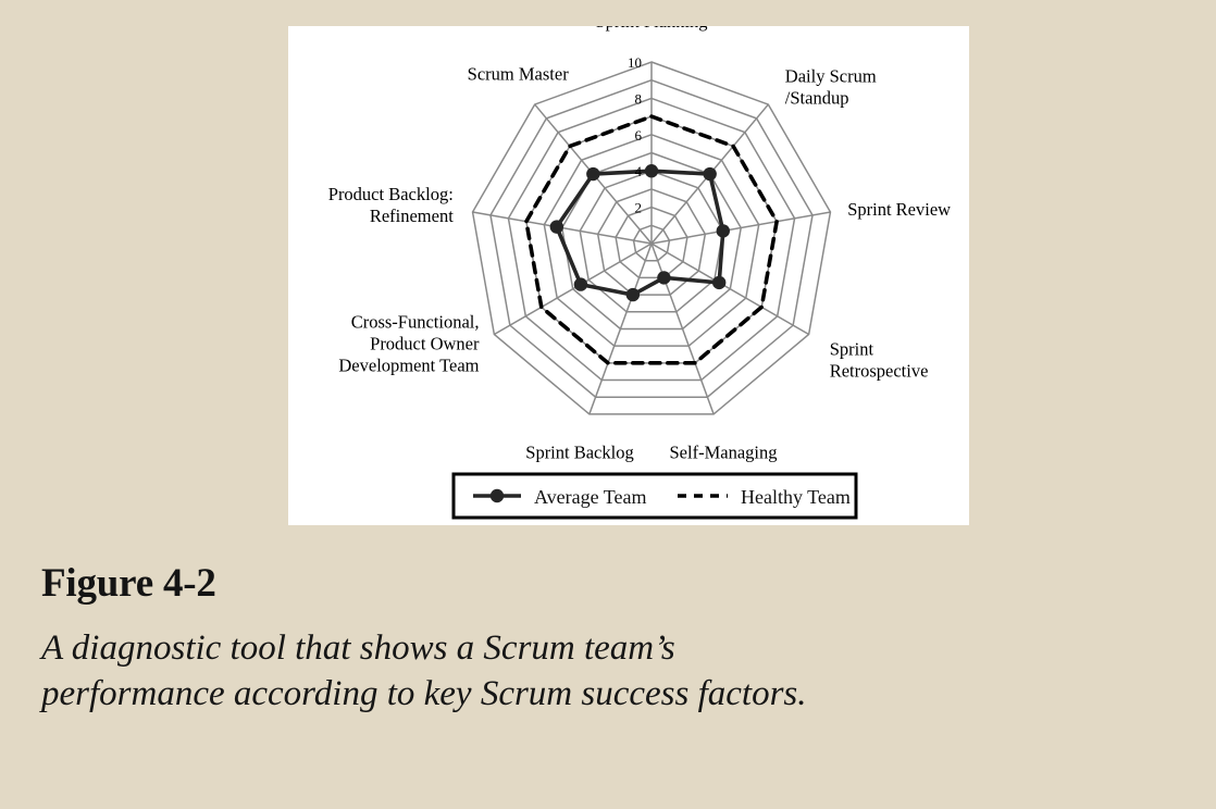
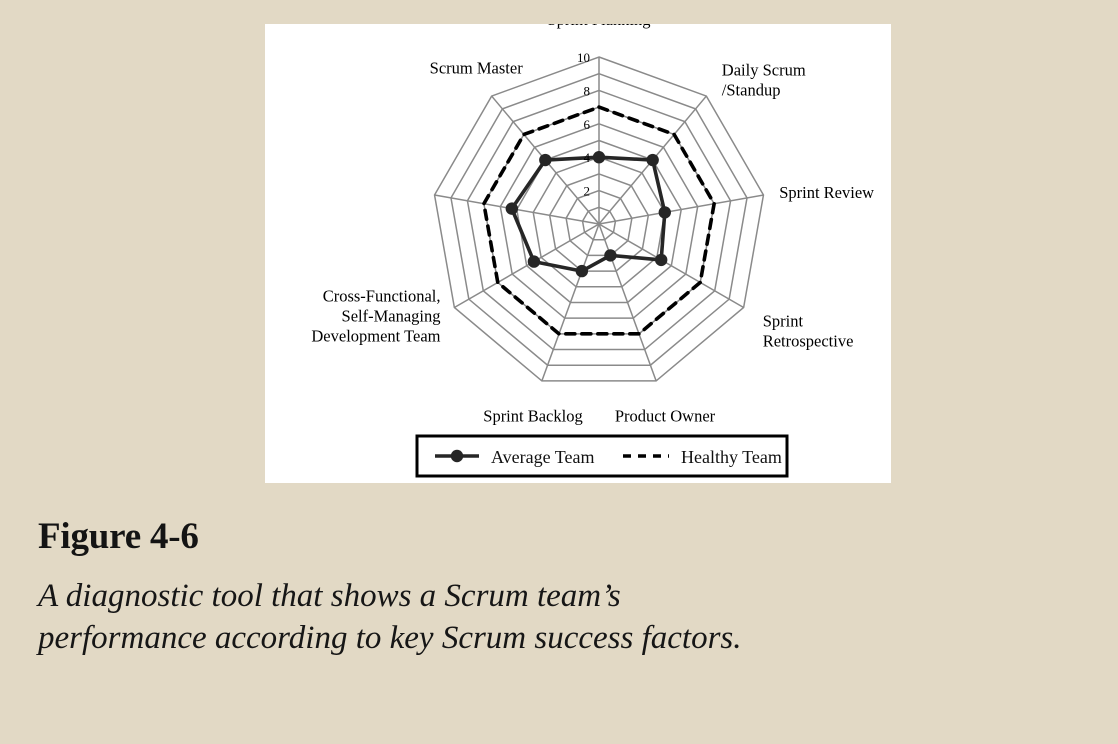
  2
  4
  6
  8
  10
  Daily Scrum /Standup
  Sprint Review
  Sprint Retrospective
- Self-Managing
+ Product Owner
  Sprint Backlog
- Cross-Functional, Product Owner Development Team
+ Cross-Functional, Self-Managing Development Team
- Product Backlog: Refinement
  Scrum Master
  Average Team
  Healthy Team
- Figure 4-2
+ Figure 4-6
  A diagnostic tool that shows a Scrum team’s
  performance according to key Scrum success factors.
